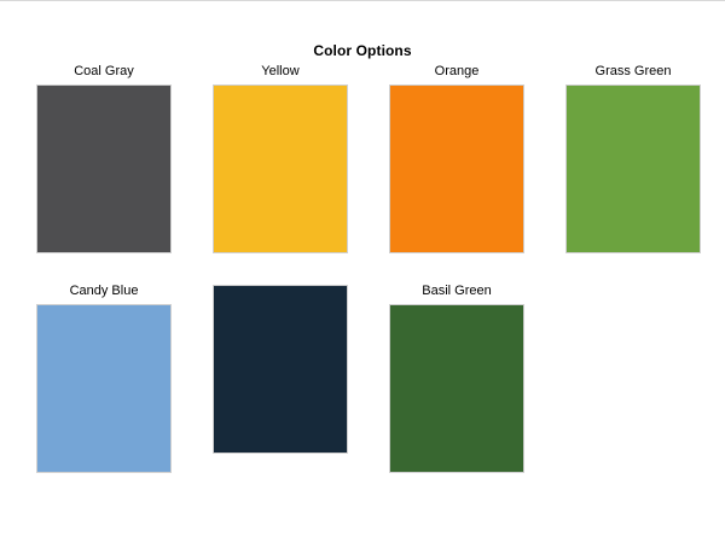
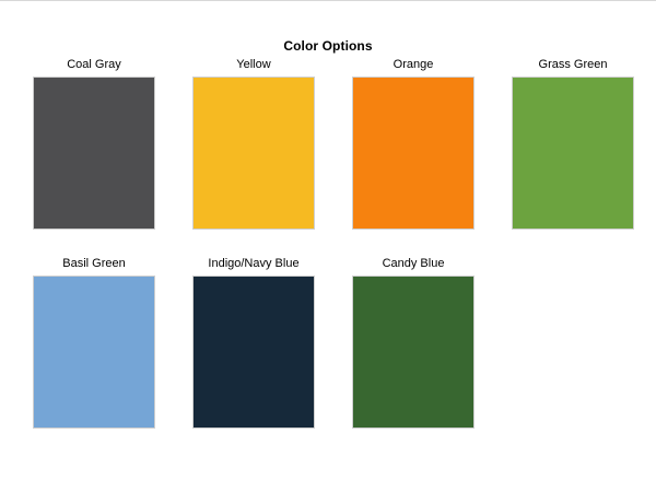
  Color Options
  Coal Gray
  Yellow
  Orange
  Grass Green
- Candy Blue
+ Basil Green
+ Indigo/Navy Blue
- Basil Green
+ Candy Blue
